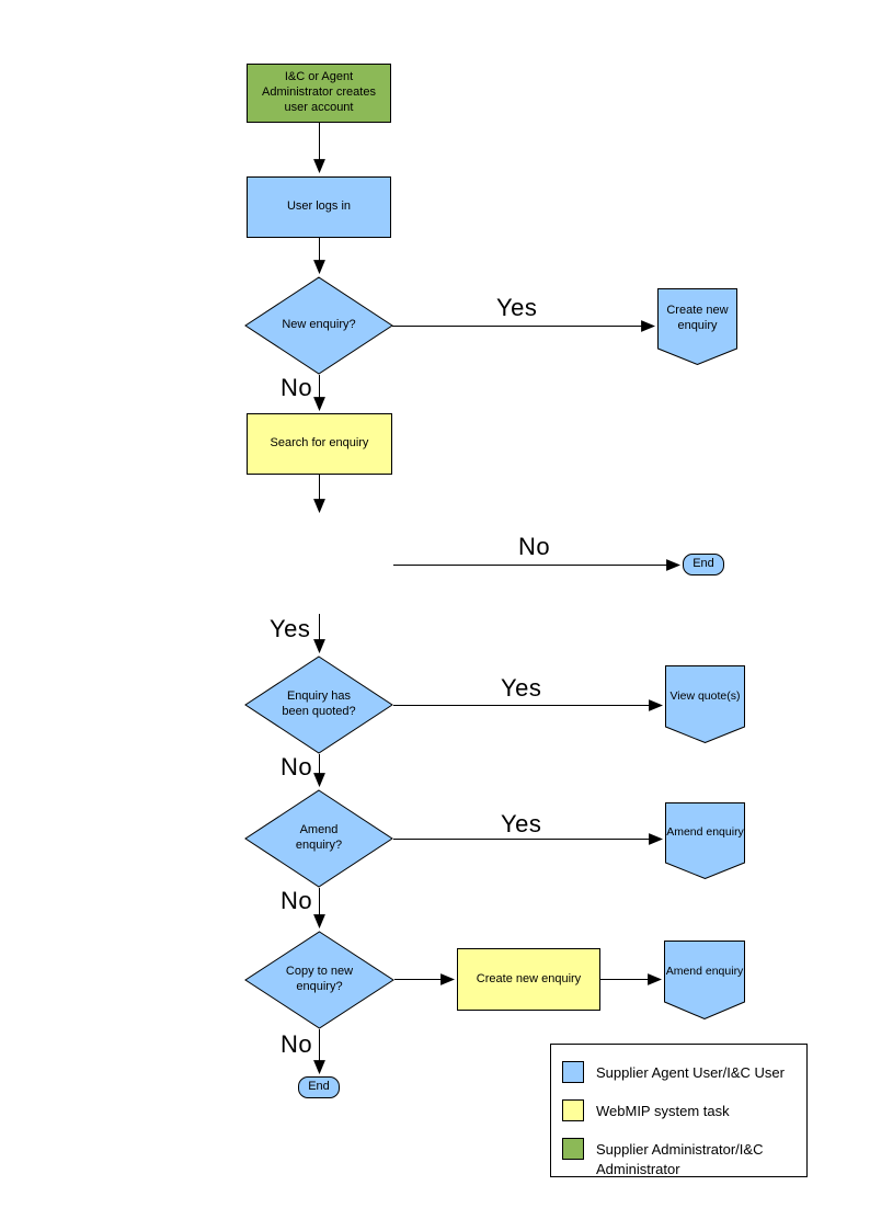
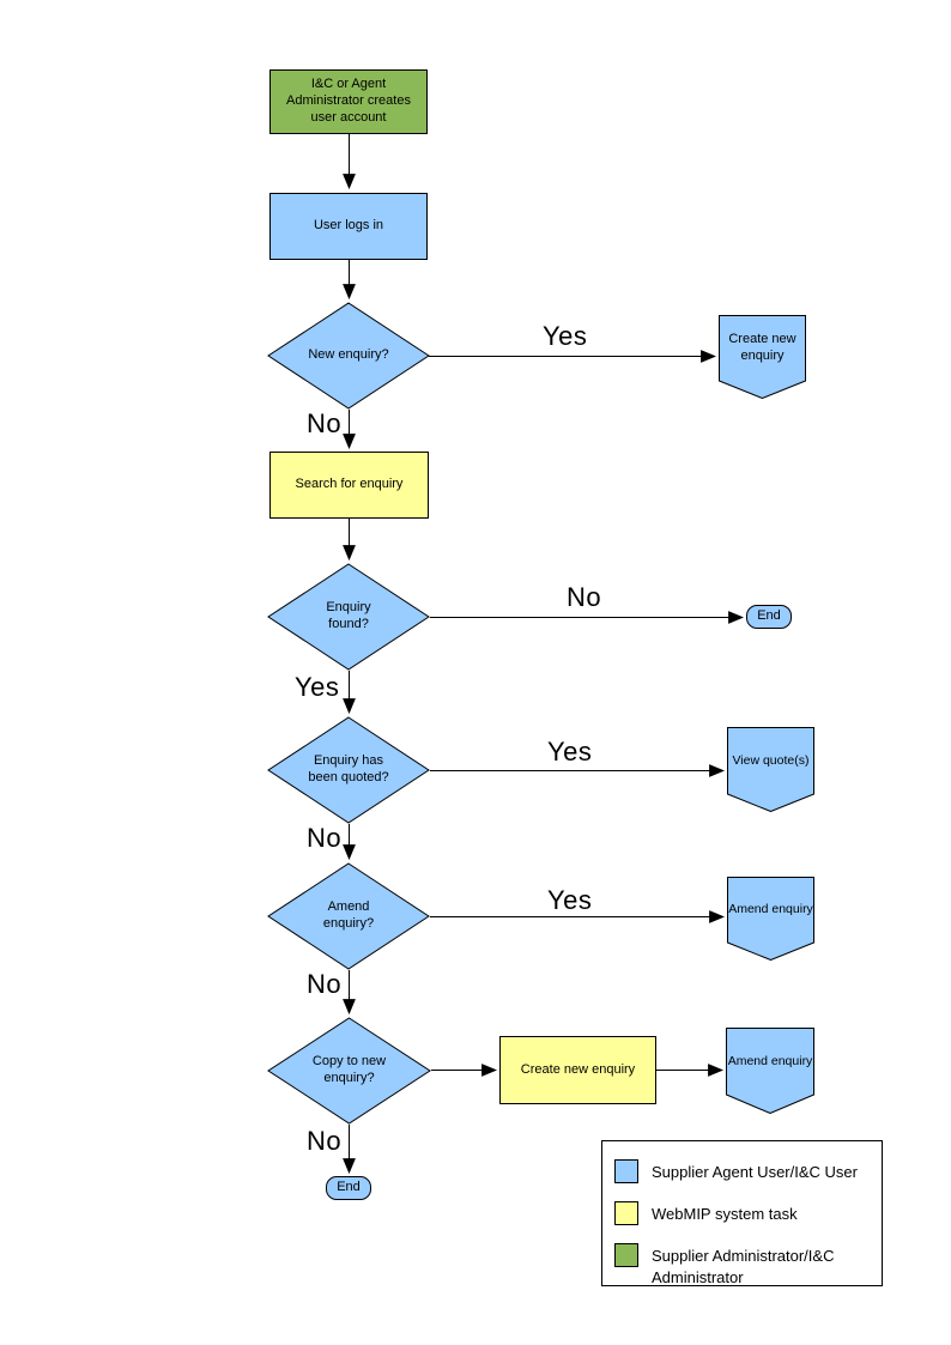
  I&C or Agent Administrator creates user account
  User logs in
  New enquiry?
  Create new enquiry
  Search for enquiry
+ Enquiry found?
  End
  Enquiry has been quoted?
  View quote(s)
  Amend enquiry?
  Amend enquiry
  Copy to new enquiry?
  Create new enquiry
  Amend enquiry
  End
  Yes
  No
  No
  Yes
  Yes
  No
  Yes
  No
  No
  Supplier Agent User/I&C User
  WebMIP system task
  Supplier Administrator/I&C Administrator
